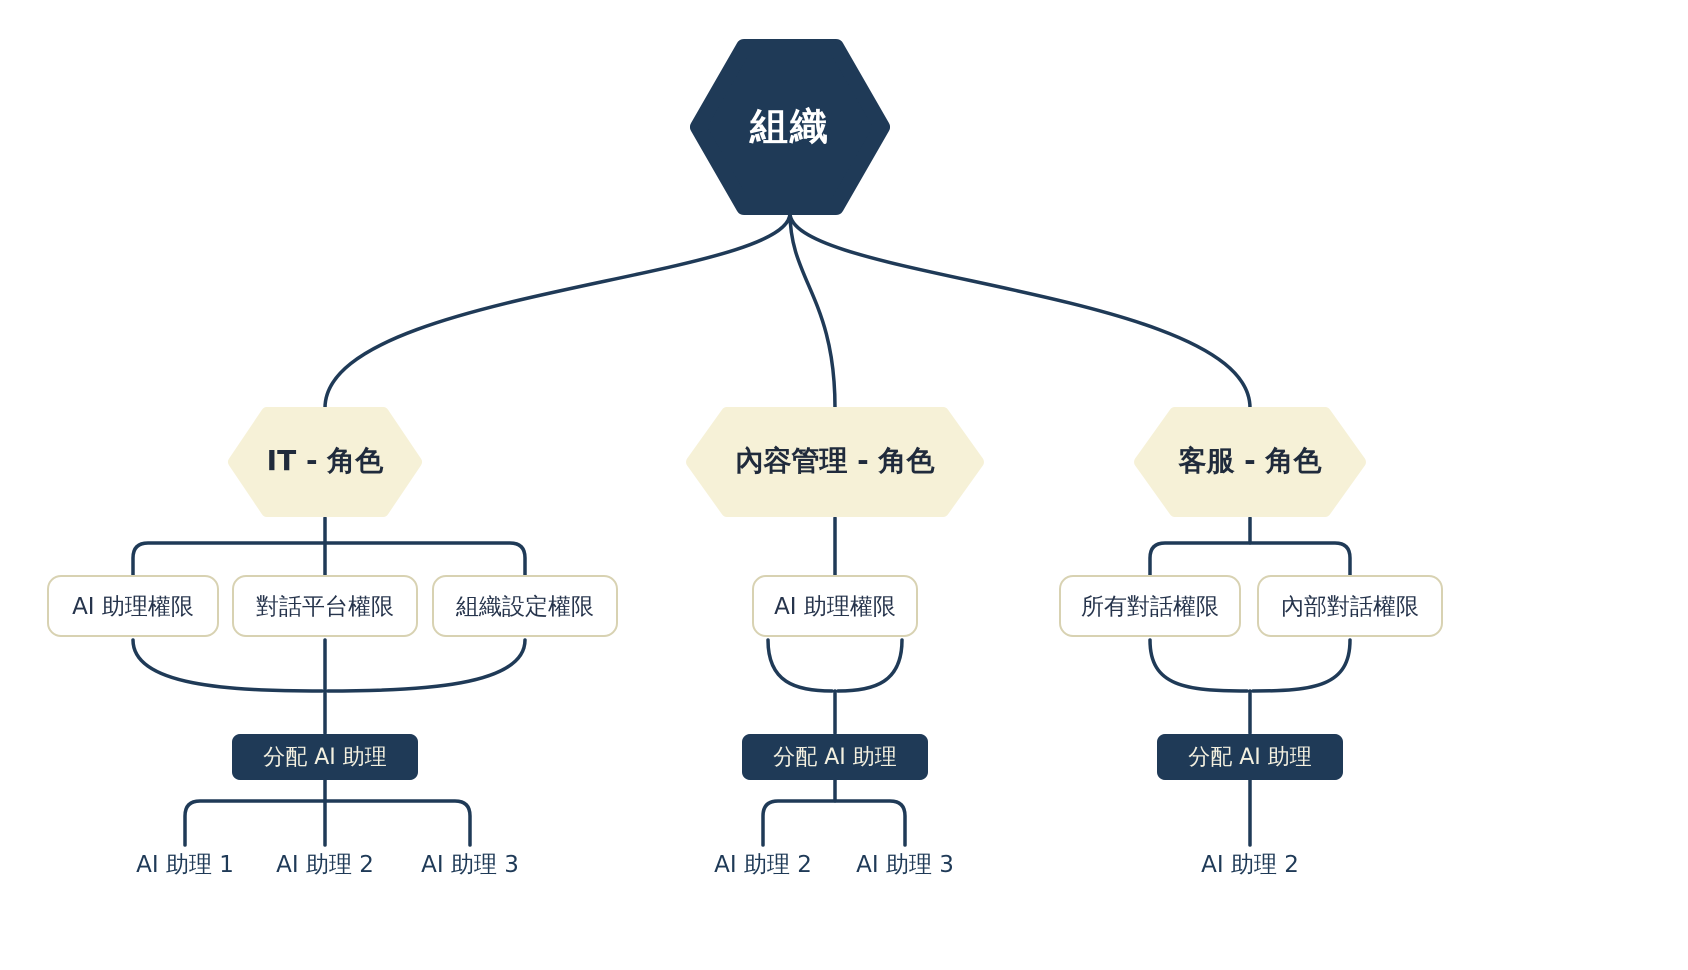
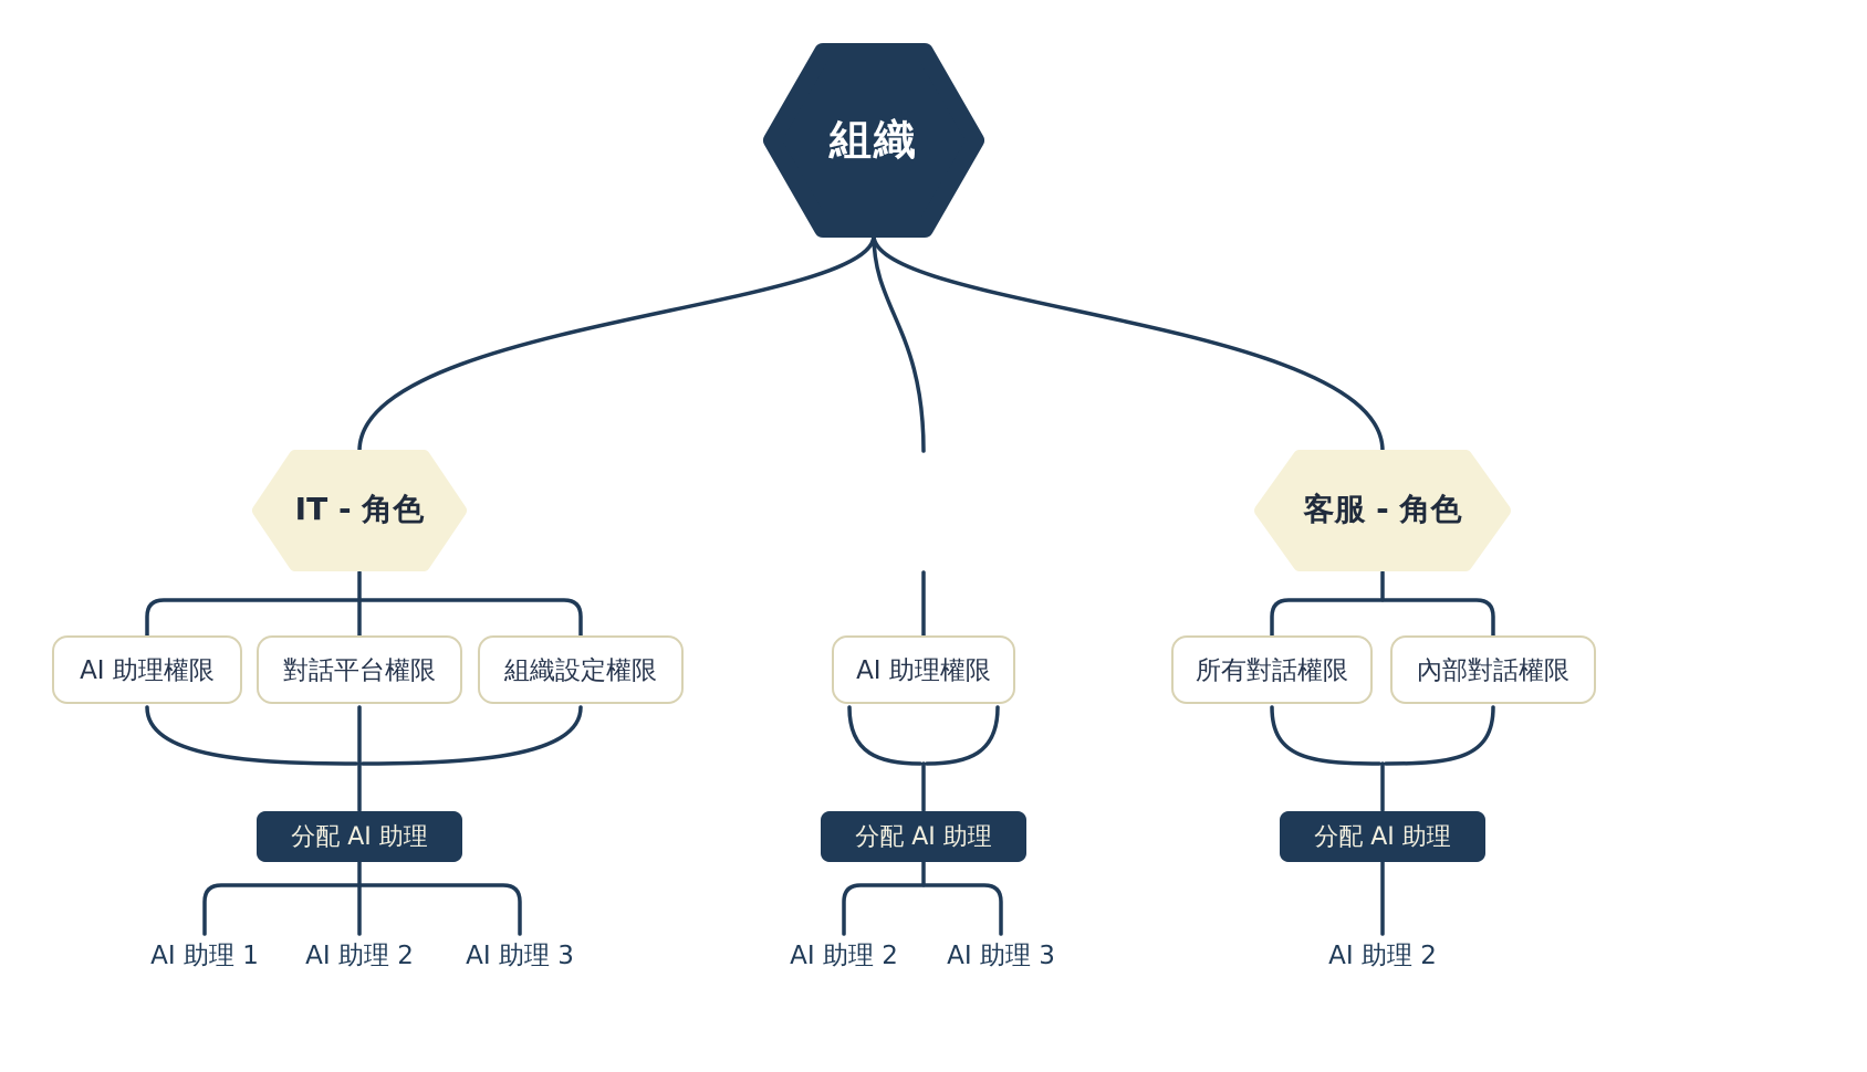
  組織
  IT - 角色
- 內容管理 - 角色
  客服 - 角色
  AI 助理權限
  對話平台權限
  組織設定權限
  AI 助理權限
  所有對話權限
  內部對話權限
  分配 AI 助理
  分配 AI 助理
  分配 AI 助理
  AI 助理 1
  AI 助理 2
  AI 助理 3
  AI 助理 2
  AI 助理 3
  AI 助理 2
